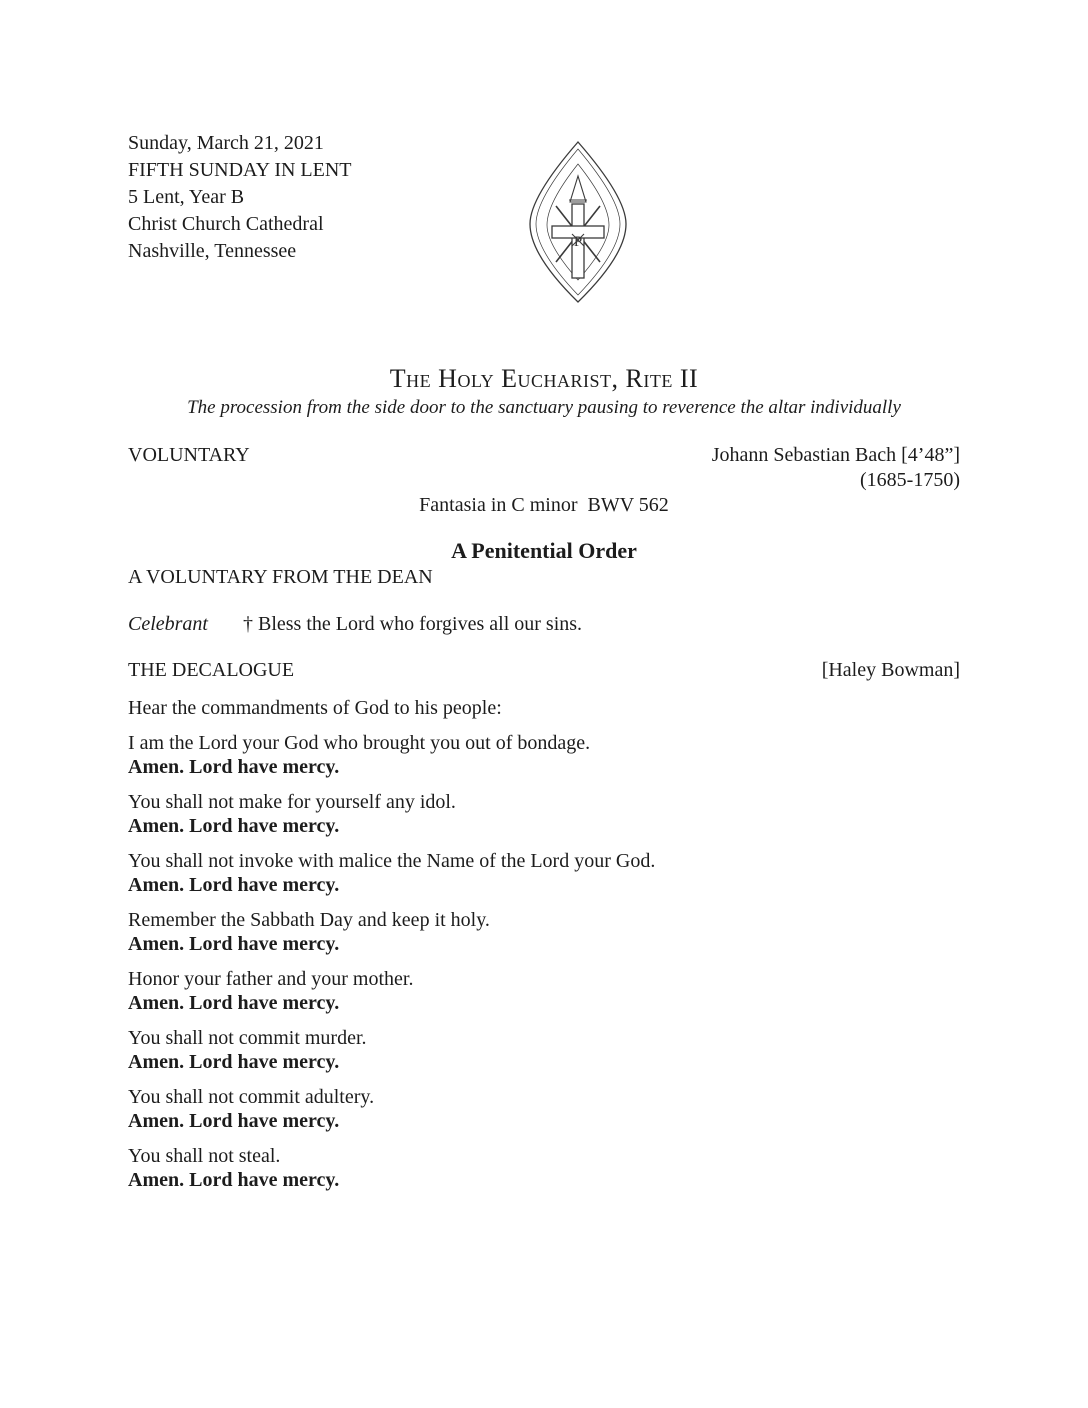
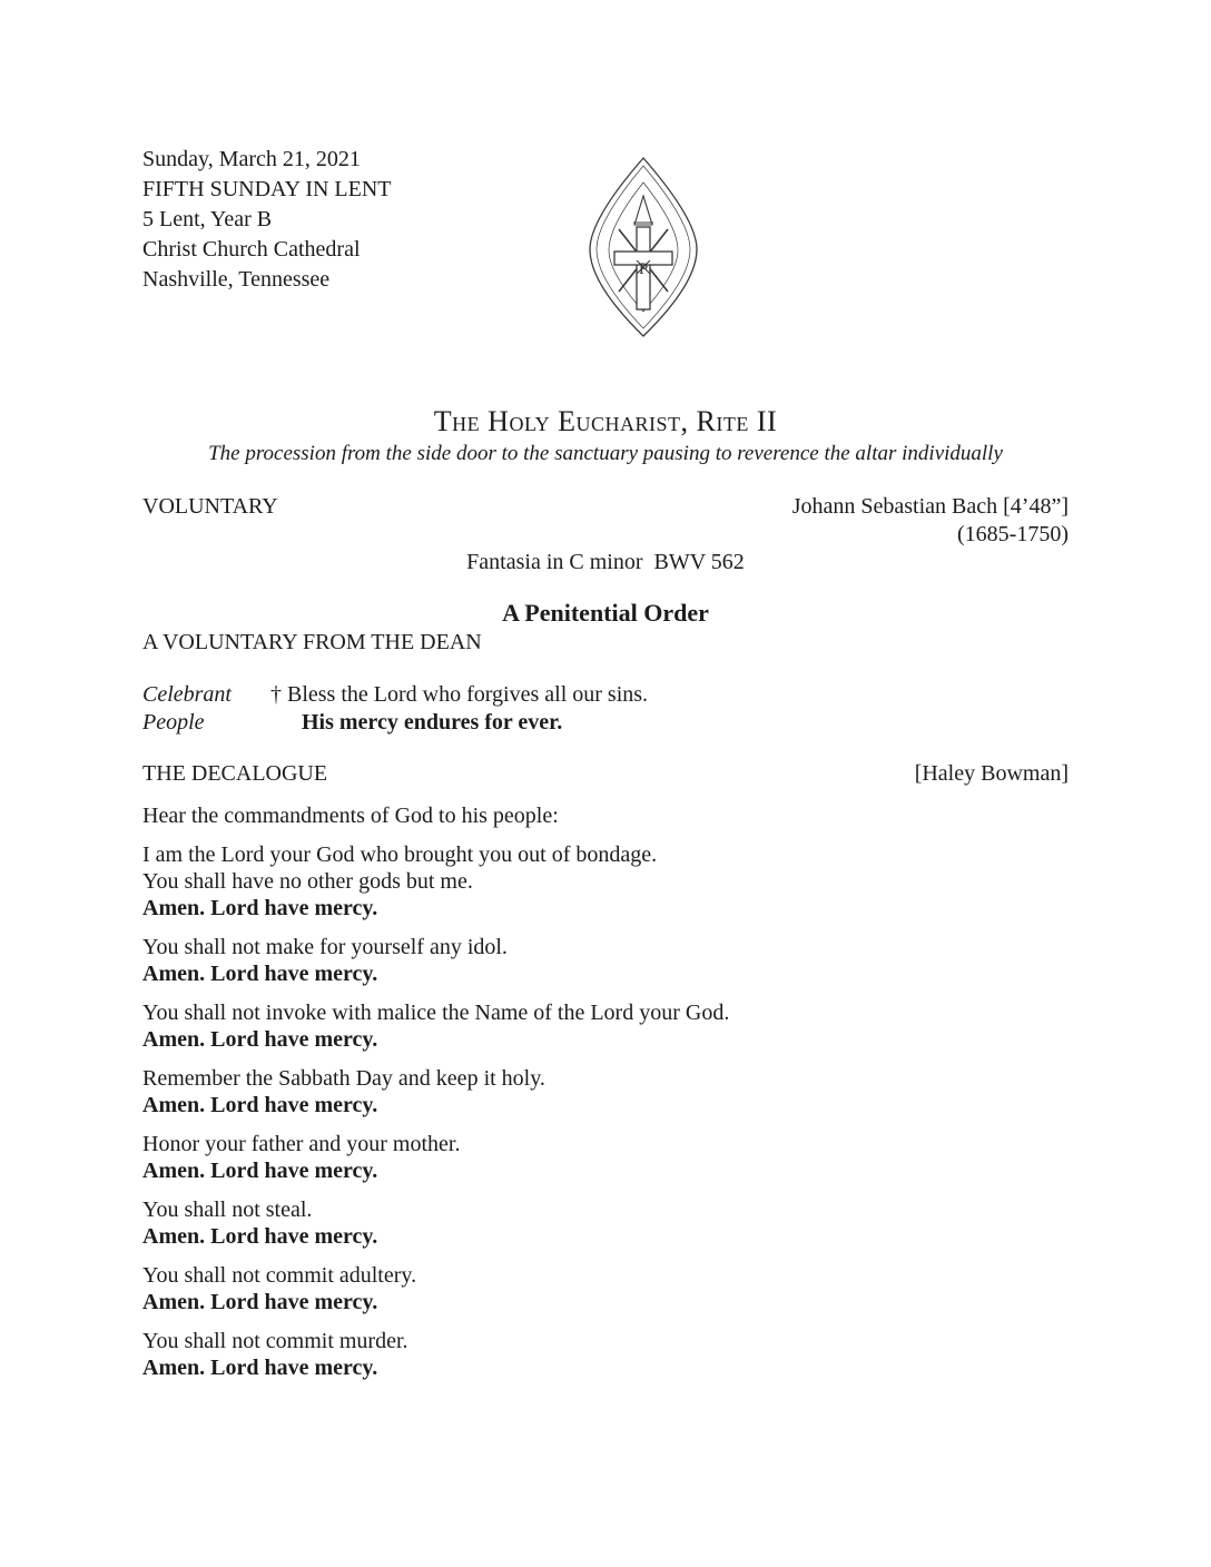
  Sunday, March 21, 2021
  FIFTH SUNDAY IN LENT
  5 Lent, Year B
  Christ Church Cathedral
  Nashville, Tennessee
  P
  The Holy Eucharist, Rite II
  The procession from the side door to the sanctuary pausing to reverence the altar individually
  VOLUNTARY
  Johann Sebastian Bach [4’48”]
  (1685-1750)
  Fantasia in C minor BWV 562
  A Penitential Order
  A VOLUNTARY FROM THE DEAN
  Celebrant
  † Bless the Lord who forgives all our sins.
+ People
+ His mercy endures for ever.
  THE DECALOGUE
  [Haley Bowman]
  Hear the commandments of God to his people:
  I am the Lord your God who brought you out of bondage.
+ You shall have no other gods but me.
  Amen. Lord have mercy.
  You shall not make for yourself any idol.
  Amen. Lord have mercy.
  You shall not invoke with malice the Name of the Lord your God.
  Amen. Lord have mercy.
  Remember the Sabbath Day and keep it holy.
  Amen. Lord have mercy.
  Honor your father and your mother.
  Amen. Lord have mercy.
- You shall not commit murder.
+ You shall not steal.
  Amen. Lord have mercy.
  You shall not commit adultery.
  Amen. Lord have mercy.
- You shall not steal.
+ You shall not commit murder.
  Amen. Lord have mercy.
